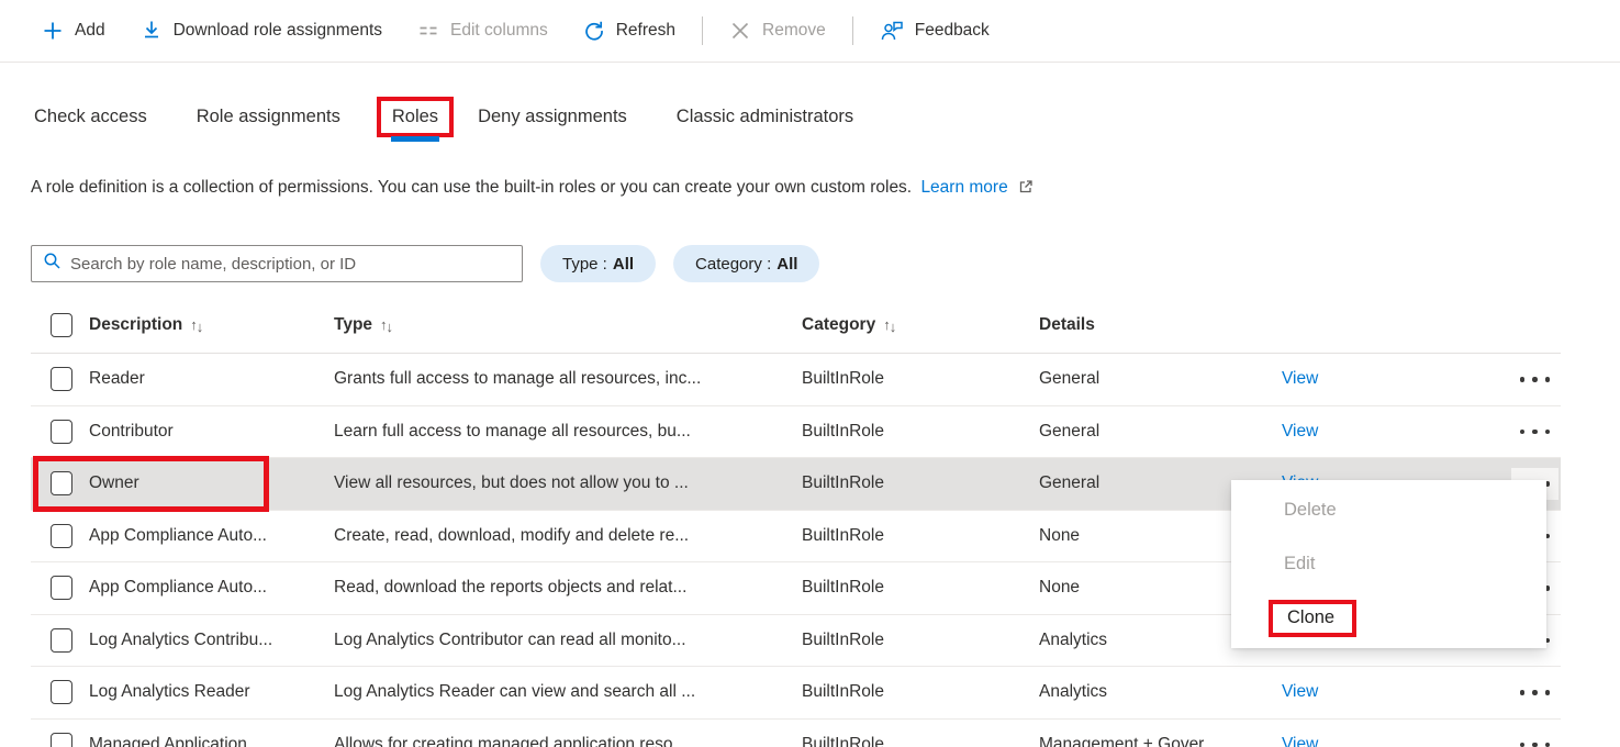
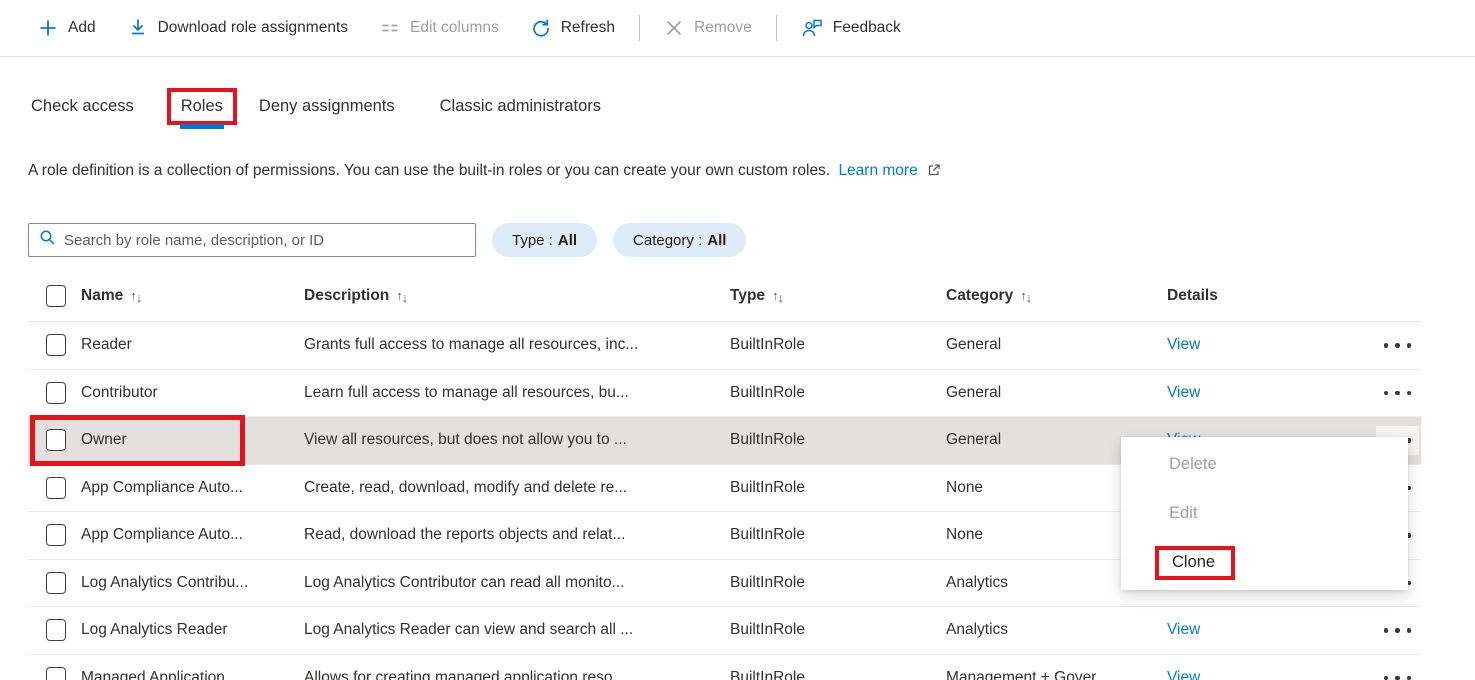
  Add
  Download role assignments
  Edit columns
  Refresh
  Remove
  Feedback
  Check access
- Role assignments
  Roles
  Deny assignments
  Classic administrators
  A role definition is a collection of permissions. You can use the built-in roles or you can create your own custom roles. Learn more
  Search by role name, description, or ID
  Type :
  All
  Category :
  All
+ Name ↑↓
  Description ↑↓
  Type ↑↓
  Category ↑↓
  Details
  Reader
  Grants full access to manage all resources, inc...
  BuiltInRole
  General
  View
  Contributor
  Learn full access to manage all resources, bu...
  BuiltInRole
  General
  View
  Owner
  View all resources, but does not allow you to ...
  BuiltInRole
  General
  App Compliance Auto...
  Create, read, download, modify and delete re...
  BuiltInRole
  None
  App Compliance Auto...
  Read, download the reports objects and relat...
  BuiltInRole
  None
  Log Analytics Contribu...
  Log Analytics Contributor can read all monito...
  BuiltInRole
  Analytics
  Log Analytics Reader
  Log Analytics Reader can view and search all ...
  BuiltInRole
  Analytics
  View
  Managed Application
  Allows for creating managed application reso...
  BuiltInRole
  Management + Gover...
  View
  Delete
  Edit
  Clone
